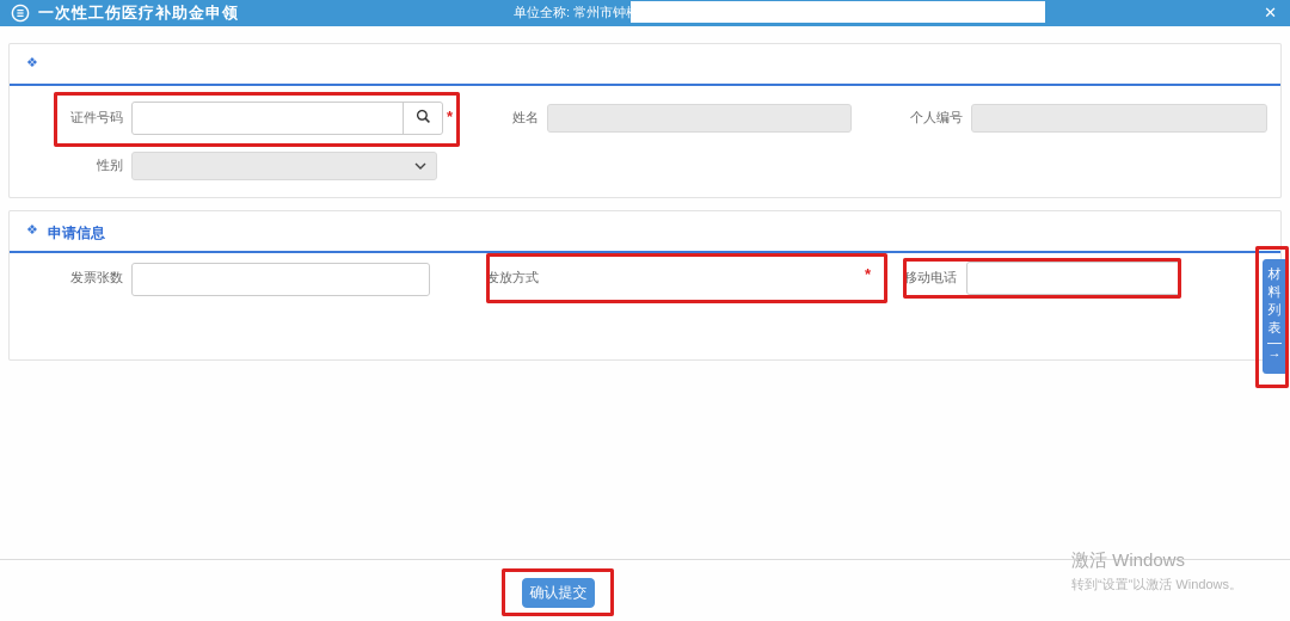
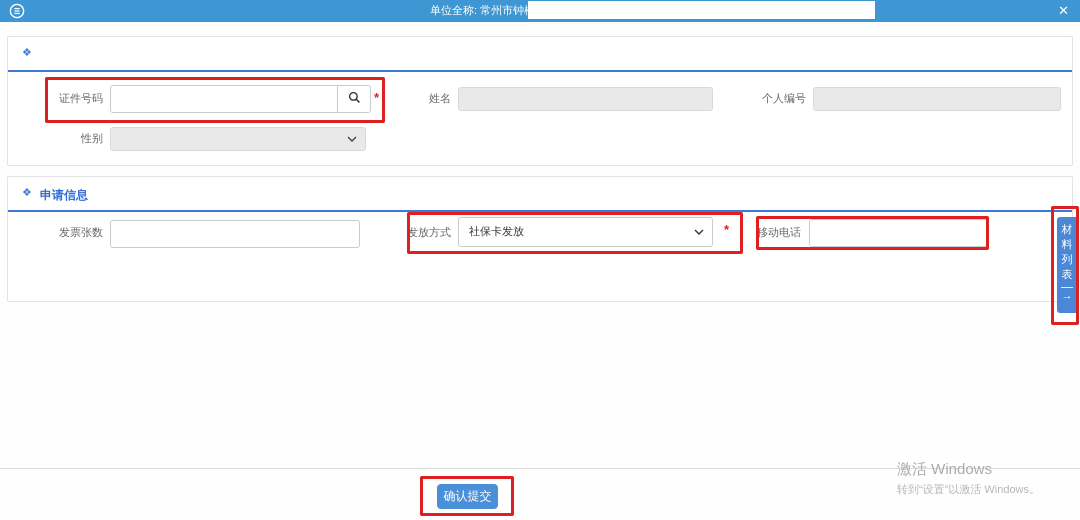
- 一次性工伤医疗补助金申领
  单位全称: 常州市钟
  ✕
  ❖
  证件号码
  *
  姓名
  个人编号
  性别
  ❖
  申请信息
  发票张数
  发放方式
+ 社保卡发放
  *
  移动电话
  材料列表
  →
  确认提交
  激活 Windows
  转到“设置”以激活 Windows。
